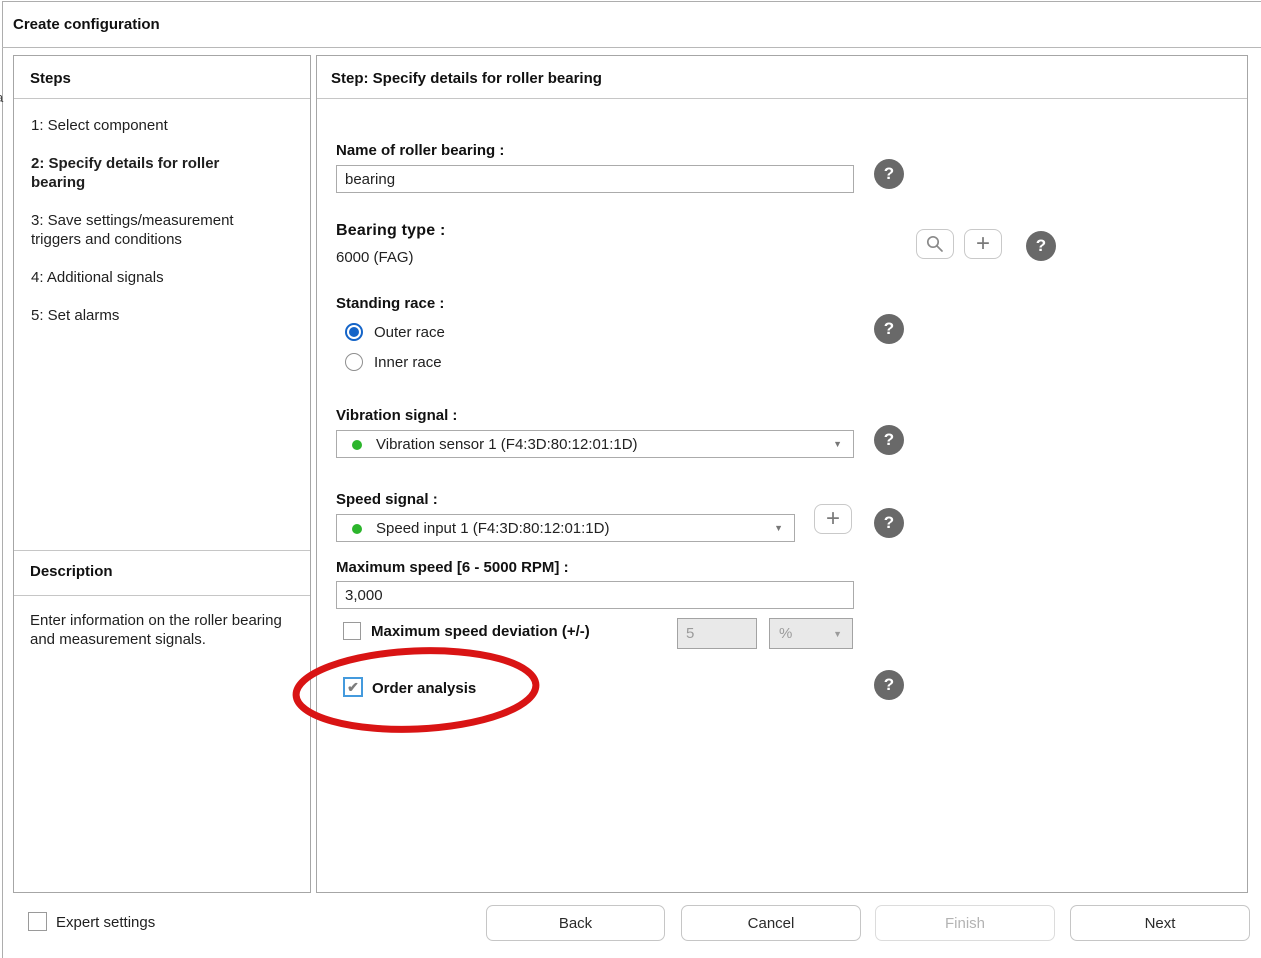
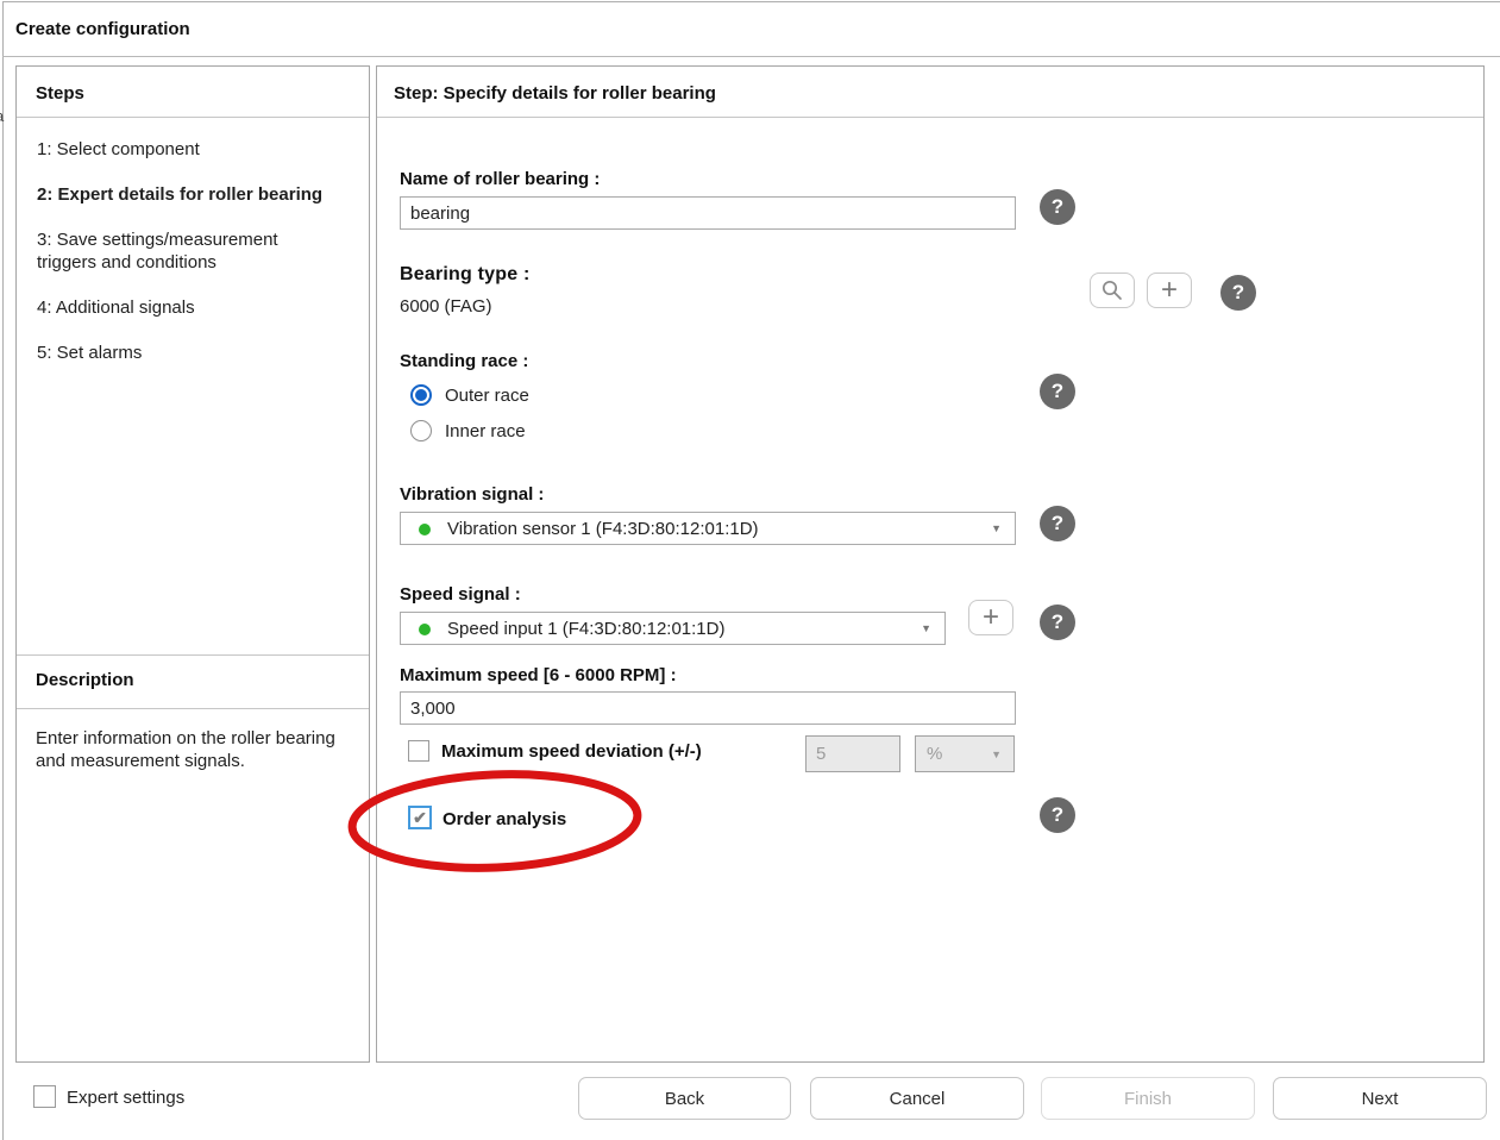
  Create configuration
  Steps
  1: Select component
- 2: Specify details for roller bearing
+ 2: Expert details for roller bearing
  3: Save settings/measurement triggers and conditions
  4: Additional signals
  5: Set alarms
  Description
  Enter information on the roller bearing and measurement signals.
  Step: Specify details for roller bearing
  Name of roller bearing :
  bearing
  ?
  Bearing type :
  6000 (FAG)
  +
  ?
  Standing race :
  Outer race
  Inner race
  ?
  Vibration signal :
  Vibration sensor 1 (F4:3D:80:12:01:1D)
  ▼
  ?
  Speed signal :
  Speed input 1 (F4:3D:80:12:01:1D)
  ▼
  +
  ?
- Maximum speed [6 - 5000 RPM] :
+ Maximum speed [6 - 6000 RPM] :
  3,000
  Maximum speed deviation (+/-)
  5
  %
  ▼
  ✔
  Order analysis
  ?
  Expert settings
  Back
  Cancel
  Finish
  Next
